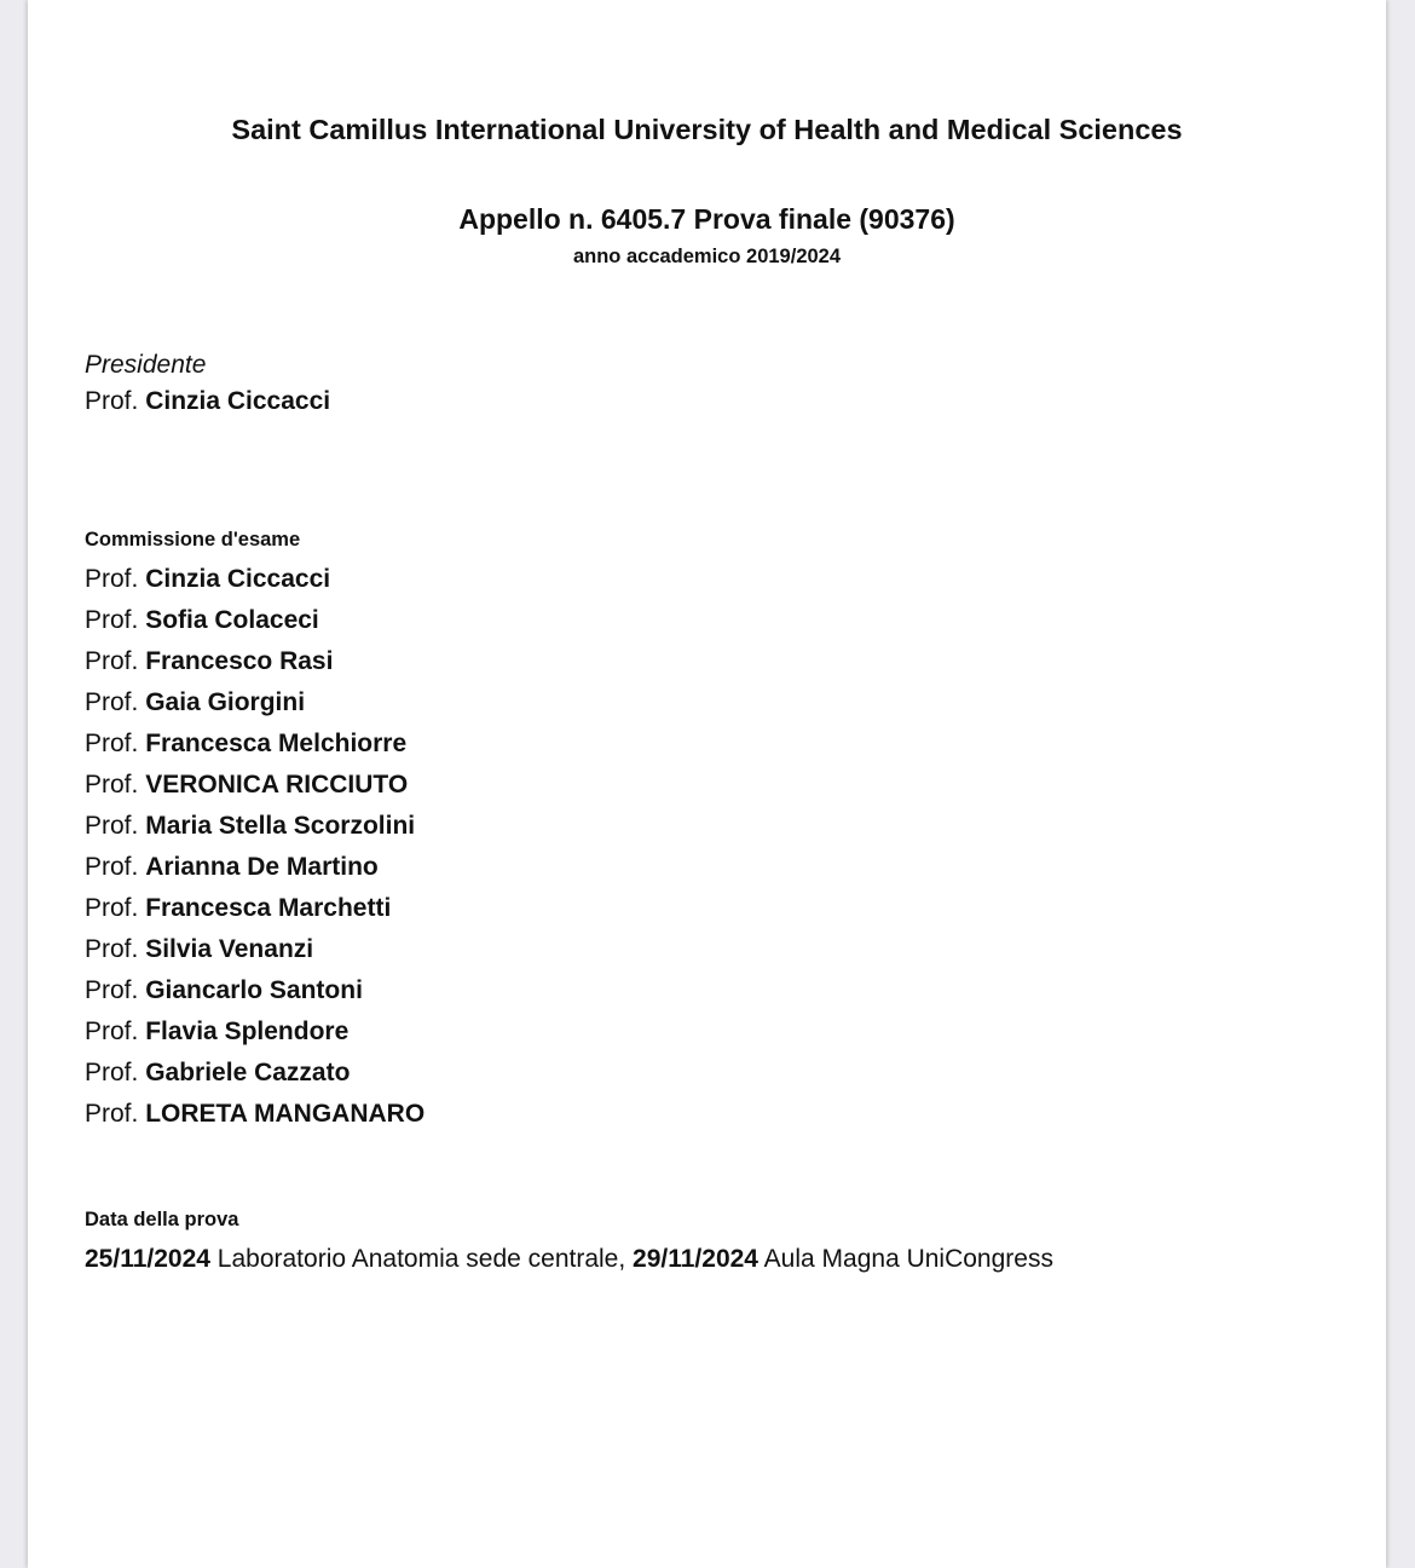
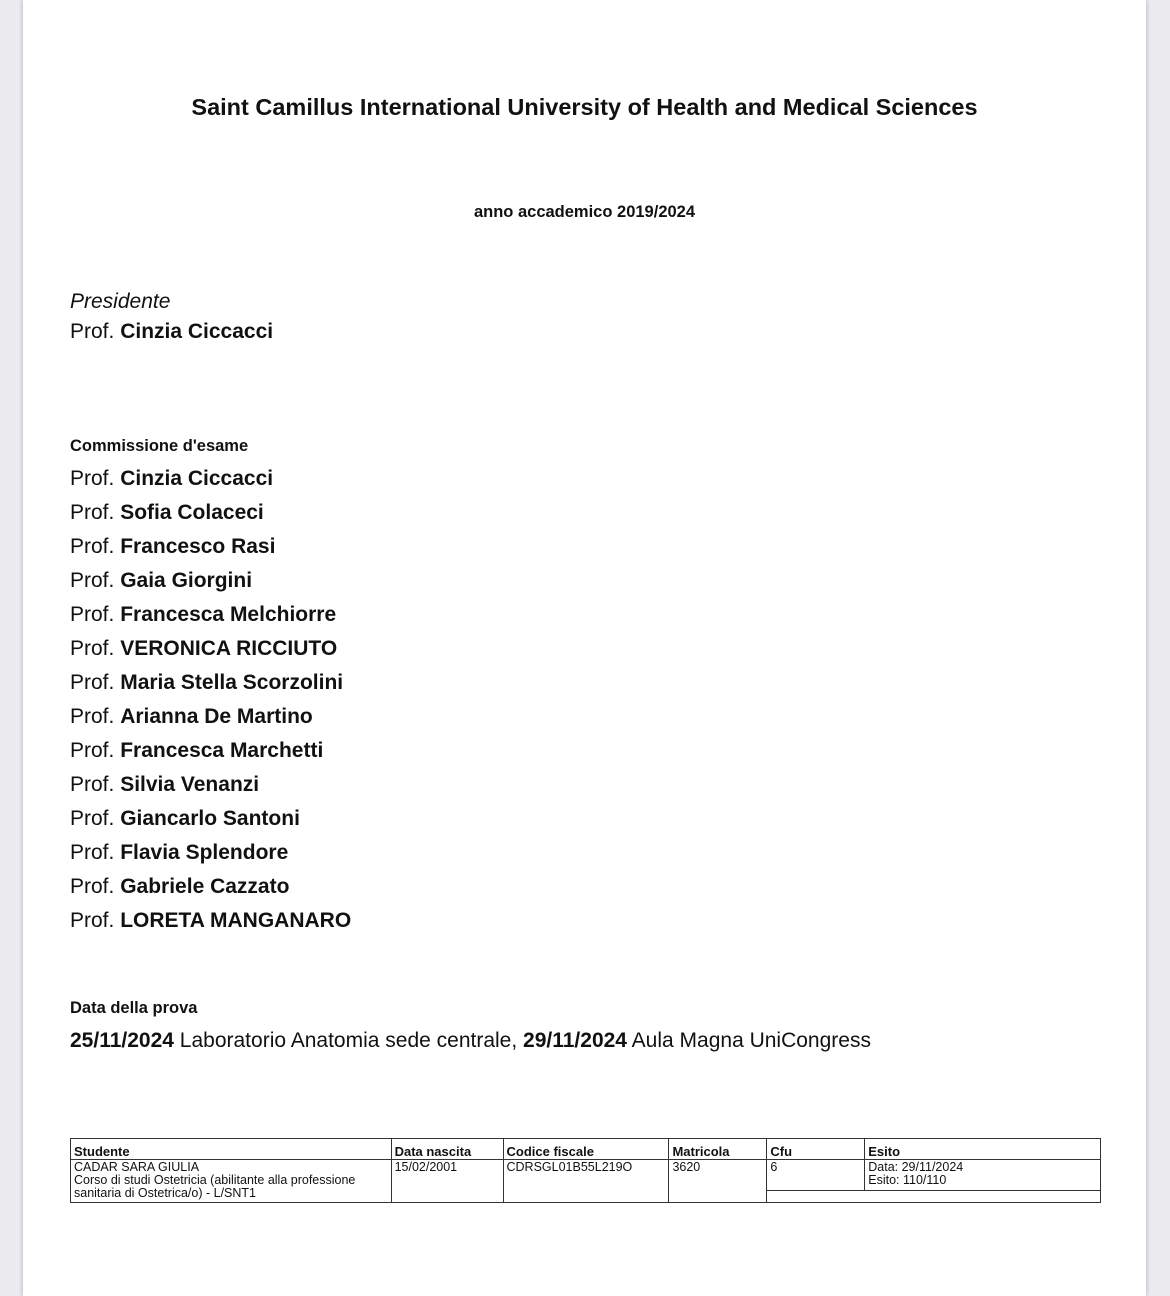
  Saint Camillus International University of Health and Medical Sciences
- Appello n. 6405.7 Prova finale (90376)
  anno accademico 2019/2024
  Presidente
  Prof. Cinzia Ciccacci
  Commissione d'esame
  Prof. Cinzia Ciccacci
  Prof. Sofia Colaceci
  Prof. Francesco Rasi
  Prof. Gaia Giorgini
  Prof. Francesca Melchiorre
  Prof. VERONICA RICCIUTO
  Prof. Maria Stella Scorzolini
  Prof. Arianna De Martino
  Prof. Francesca Marchetti
  Prof. Silvia Venanzi
  Prof. Giancarlo Santoni
  Prof. Flavia Splendore
  Prof. Gabriele Cazzato
  Prof. LORETA MANGANARO
  Data della prova
  25/11/2024 Laboratorio Anatomia sede centrale, 29/11/2024 Aula Magna UniCongress
+ Studente	Data nascita	Codice fiscale	Matricola	Cfu	Esito
+ CADAR SARA GIULIA Corso di studi Ostetricia (abilitante alla professione sanitaria di Ostetrica/o) - L/SNT1	15/02/2001	CDRSGL01B55L219O	3620	6	Data: 29/11/2024 Esito: 110/110
